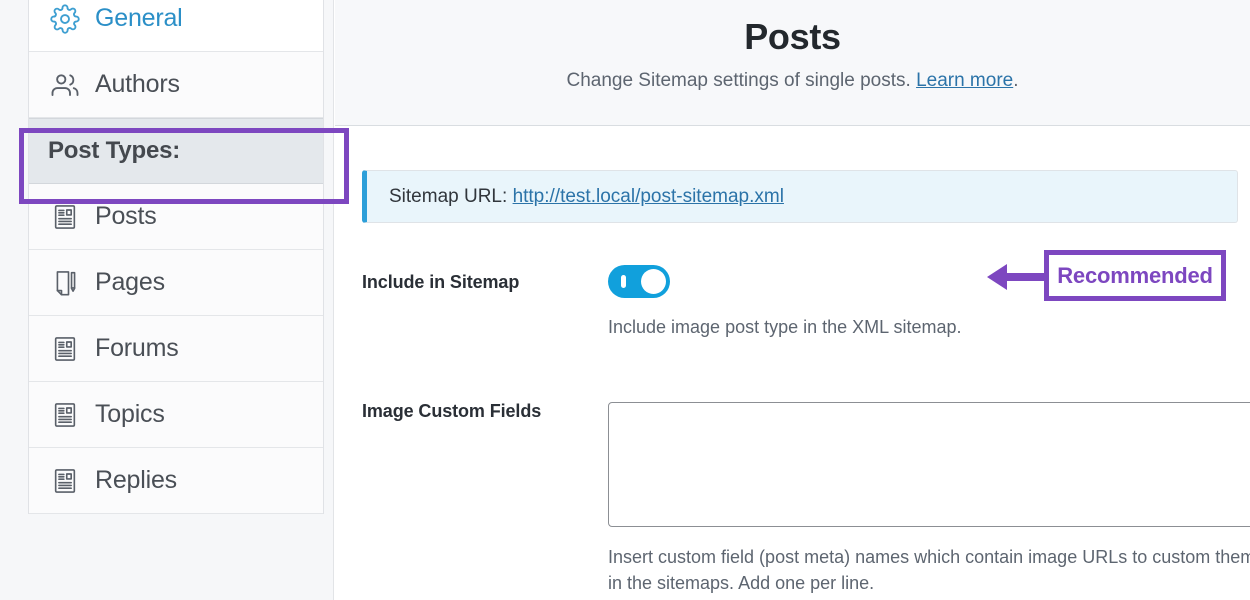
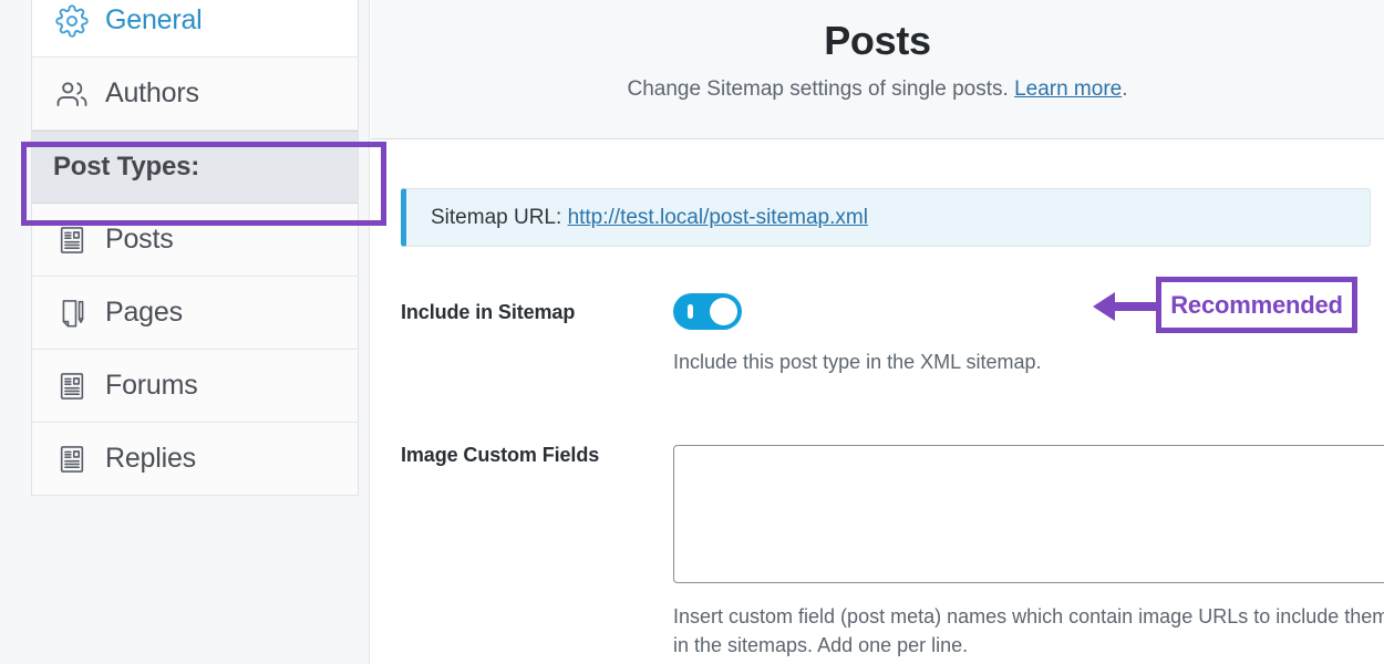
  General
  Authors
  Post Types:
  Posts
  Pages
  Forums
- Topics
  Replies
  Posts
  Change Sitemap settings of single posts. Learn more.
  Sitemap URL: http://test.local/post-sitemap.xml
  Include in Sitemap
- Include image post type in the XML sitemap.
+ Include this post type in the XML sitemap.
  Image Custom Fields
- Insert custom field (post meta) names which contain image URLs to custom them in the sitemaps. Add one per line.
+ Insert custom field (post meta) names which contain image URLs to include them in the sitemaps. Add one per line.
  Recommended
